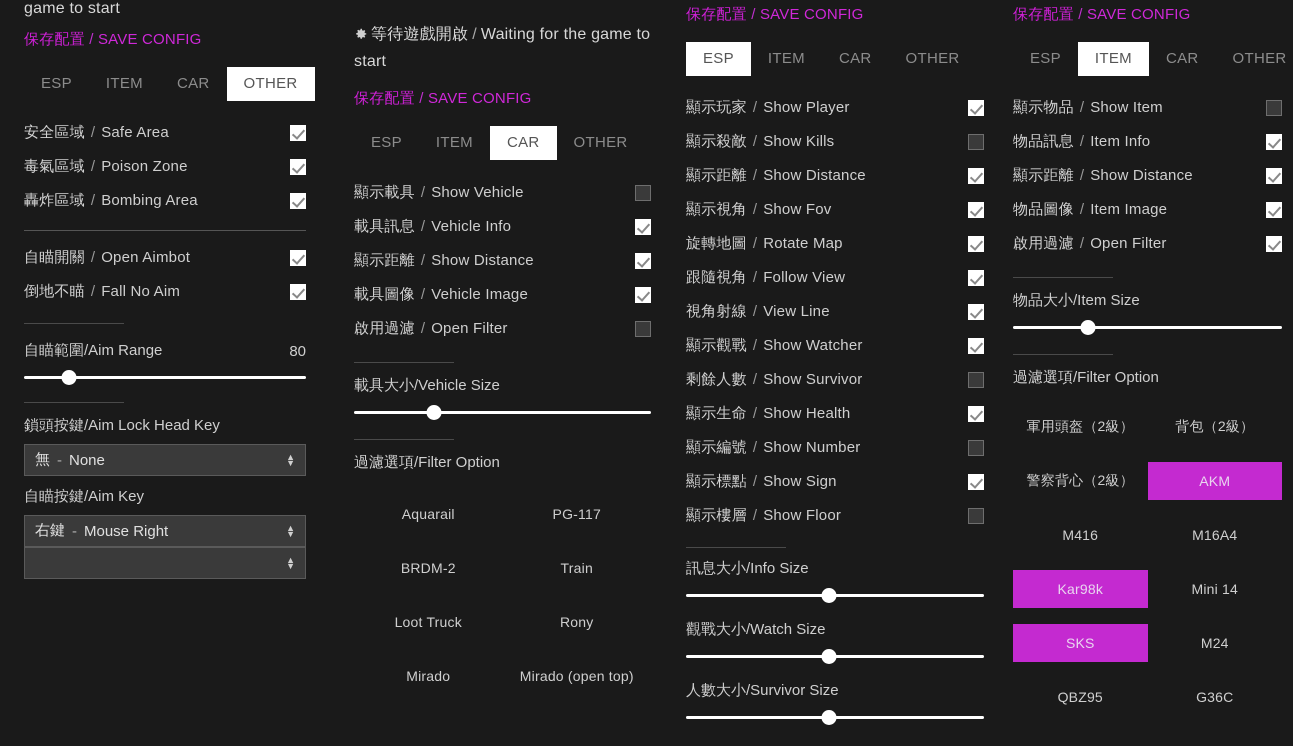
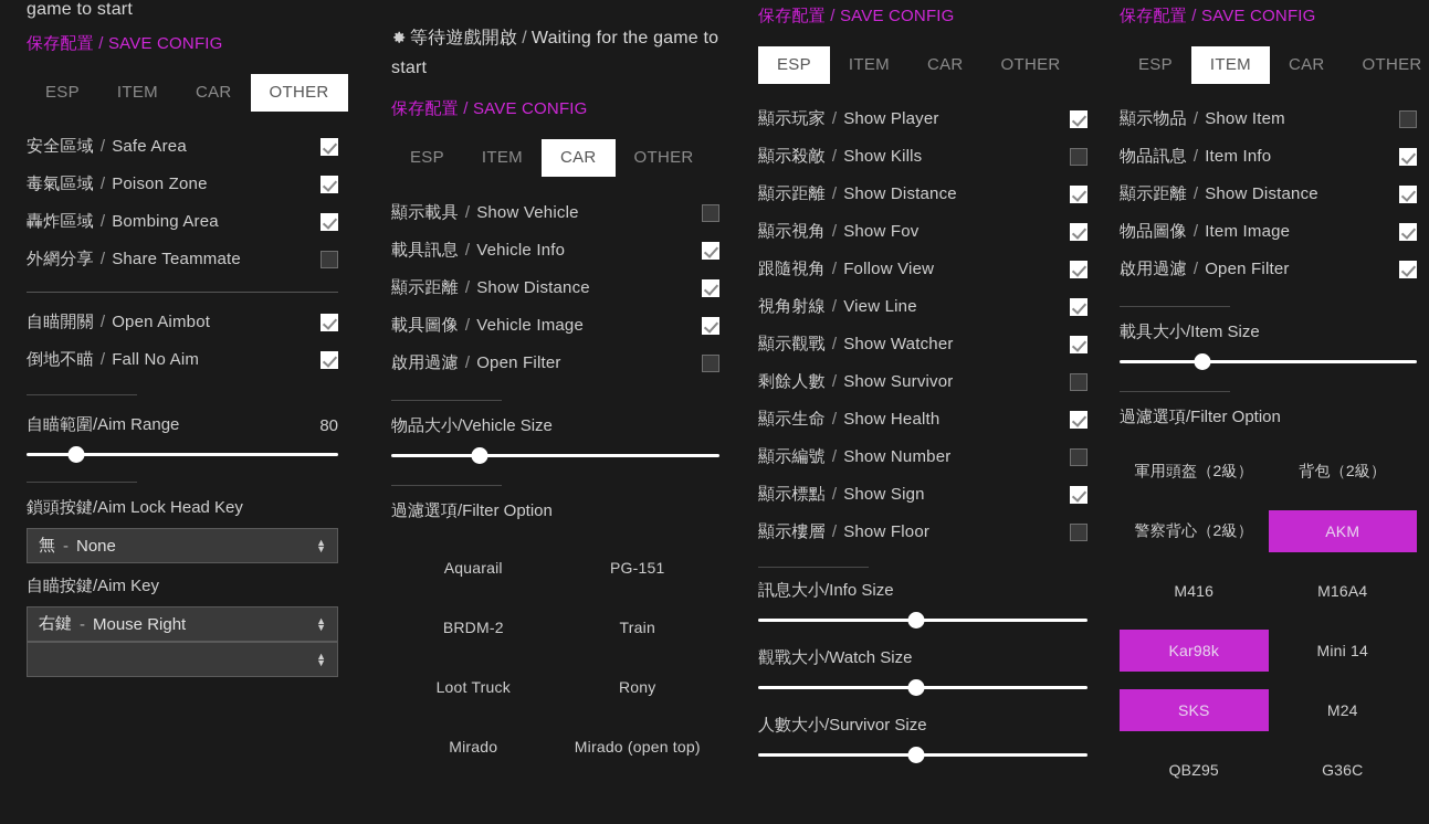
  game to start
  保存配置 / SAVE CONFIG
  ESP
  ITEM
  CAR
  OTHER
  安全區域 / Safe Area
  毒氣區域 / Poison Zone
  轟炸區域 / Bombing Area
+ 外網分享 / Share Teammate
  自瞄開關 / Open Aimbot
  倒地不瞄 / Fall No Aim
  自瞄範圍/Aim Range
  80
  鎖頭按鍵/Aim Lock Head Key
  無
  -
  None
  ▲
  ▼
  自瞄按鍵/Aim Key
  右鍵
  -
  Mouse Right
  ▲
  ▼
  ▲
  ▼
  等待遊戲開啟 / Waiting for the game to start
  保存配置 / SAVE CONFIG
  ESP
  ITEM
  CAR
  OTHER
  顯示載具 / Show Vehicle
  載具訊息 / Vehicle Info
  顯示距離 / Show Distance
  載具圖像 / Vehicle Image
  啟用過濾 / Open Filter
- 載具大小/Vehicle Size
+ 物品大小/Vehicle Size
  過濾選項/Filter Option
  Aquarail
- PG-117
+ PG-151
  BRDM-2
  Train
  Loot Truck
  Rony
  Mirado
  Mirado (open top)
  保存配置 / SAVE CONFIG
  ESP
  ITEM
  CAR
  OTHER
  顯示玩家 / Show Player
  顯示殺敵 / Show Kills
  顯示距離 / Show Distance
  顯示視角 / Show Fov
- 旋轉地圖 / Rotate Map
  跟隨視角 / Follow View
  視角射線 / View Line
  顯示觀戰 / Show Watcher
  剩餘人數 / Show Survivor
  顯示生命 / Show Health
  顯示編號 / Show Number
  顯示標點 / Show Sign
  顯示樓層 / Show Floor
  訊息大小/Info Size
  觀戰大小/Watch Size
  人數大小/Survivor Size
  保存配置 / SAVE CONFIG
  ESP
  ITEM
  CAR
  OTHER
  顯示物品 / Show Item
  物品訊息 / Item Info
  顯示距離 / Show Distance
  物品圖像 / Item Image
  啟用過濾 / Open Filter
- 物品大小/Item Size
+ 載具大小/Item Size
  過濾選項/Filter Option
  軍用頭盔（2級）
  背包（2級）
  警察背心（2級）
  AKM
  M416
  M16A4
  Kar98k
  Mini 14
  SKS
  M24
  QBZ95
  G36C
